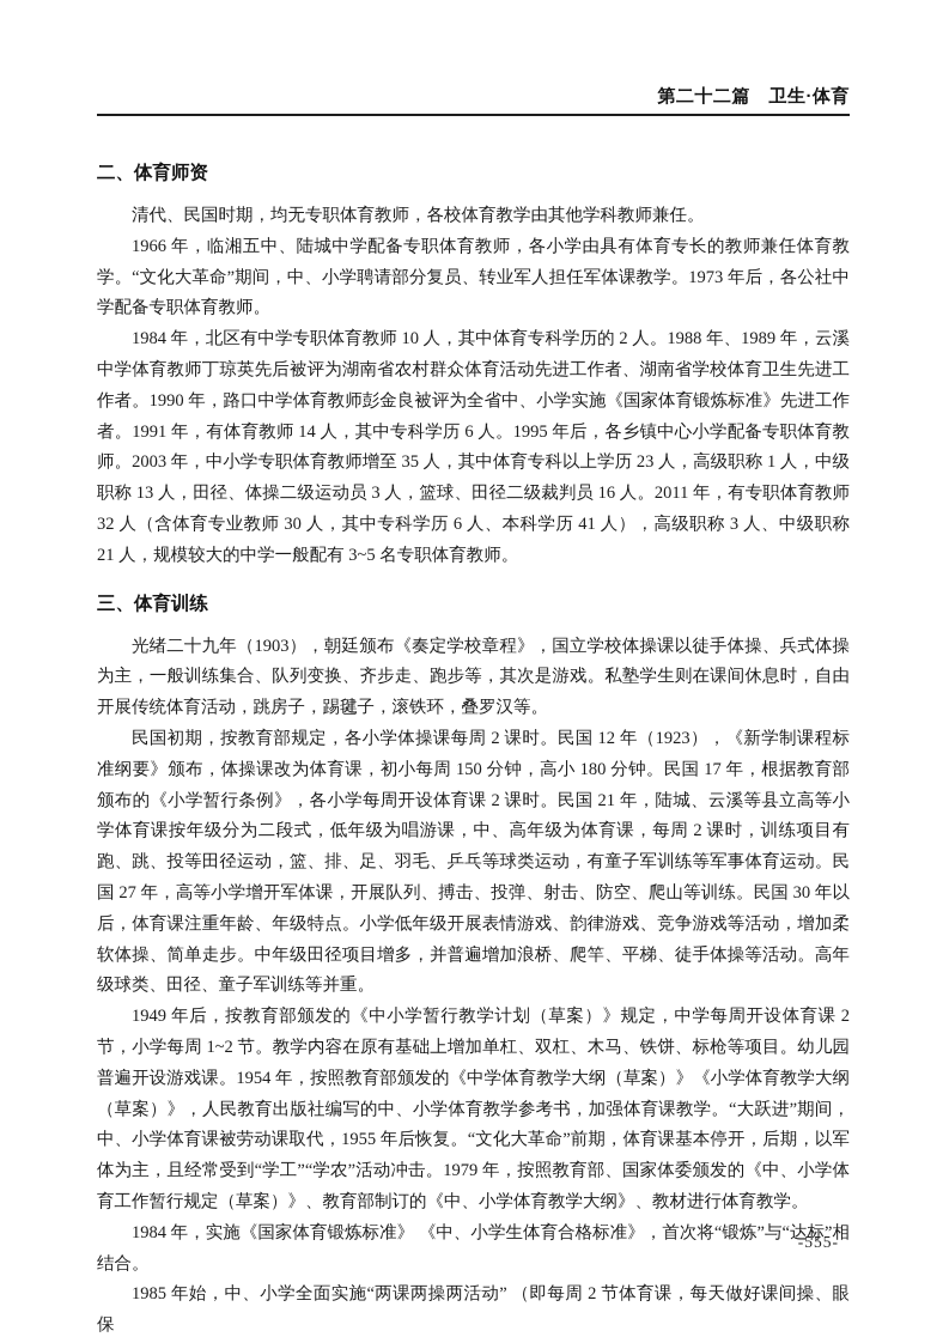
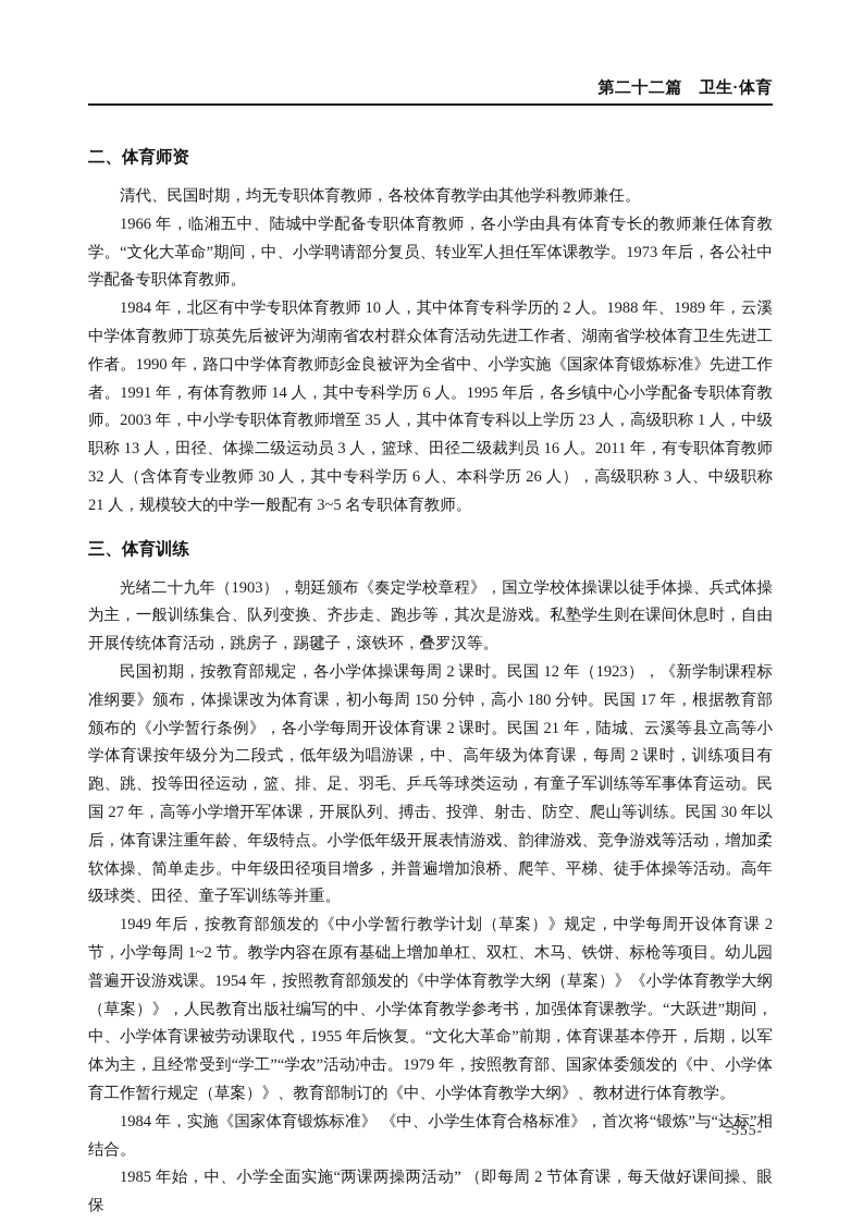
  第二十二篇 卫生·体育
  二、体育师资
  清代、民国时期，均无专职体育教师，各校体育教学由其他学科教师兼任。
  1966 年，临湘五中、陆城中学配备专职体育教师，各小学由具有体育专长的教师兼任体育教学。“文化大革命”期间，中、小学聘请部分复员、转业军人担任军体课教学。1973 年后，各公社中学配备专职体育教师。
- 1984 年，北区有中学专职体育教师 10 人，其中体育专科学历的 2 人。1988 年、1989 年，云溪中学体育教师丁琼英先后被评为湖南省农村群众体育活动先进工作者、湖南省学校体育卫生先进工作者。1990 年，路口中学体育教师彭金良被评为全省中、小学实施《国家体育锻炼标准》先进工作者。1991 年，有体育教师 14 人，其中专科学历 6 人。1995 年后，各乡镇中心小学配备专职体育教师。2003 年，中小学专职体育教师增至 35 人，其中体育专科以上学历 23 人，高级职称 1 人，中级职称 13 人，田径、体操二级运动员 3 人，篮球、田径二级裁判员 16 人。2011 年，有专职体育教师 32 人（含体育专业教师 30 人，其中专科学历 6 人、本科学历 41 人），高级职称 3 人、中级职称 21 人，规模较大的中学一般配有 3~5 名专职体育教师。
+ 1984 年，北区有中学专职体育教师 10 人，其中体育专科学历的 2 人。1988 年、1989 年，云溪中学体育教师丁琼英先后被评为湖南省农村群众体育活动先进工作者、湖南省学校体育卫生先进工作者。1990 年，路口中学体育教师彭金良被评为全省中、小学实施《国家体育锻炼标准》先进工作者。1991 年，有体育教师 14 人，其中专科学历 6 人。1995 年后，各乡镇中心小学配备专职体育教师。2003 年，中小学专职体育教师增至 35 人，其中体育专科以上学历 23 人，高级职称 1 人，中级职称 13 人，田径、体操二级运动员 3 人，篮球、田径二级裁判员 16 人。2011 年，有专职体育教师 32 人（含体育专业教师 30 人，其中专科学历 6 人、本科学历 26 人），高级职称 3 人、中级职称 21 人，规模较大的中学一般配有 3~5 名专职体育教师。
  三、体育训练
  光绪二十九年（1903），朝廷颁布《奏定学校章程》，国立学校体操课以徒手体操、兵式体操为主，一般训练集合、队列变换、齐步走、跑步等，其次是游戏。私塾学生则在课间休息时，自由开展传统体育活动，跳房子，踢毽子，滚铁环，叠罗汉等。
  民国初期，按教育部规定，各小学体操课每周 2 课时。民国 12 年（1923），《新学制课程标准纲要》颁布，体操课改为体育课，初小每周 150 分钟，高小 180 分钟。民国 17 年，根据教育部颁布的《小学暂行条例》，各小学每周开设体育课 2 课时。民国 21 年，陆城、云溪等县立高等小学体育课按年级分为二段式，低年级为唱游课，中、高年级为体育课，每周 2 课时，训练项目有跑、跳、投等田径运动，篮、排、足、羽毛、乒乓等球类运动，有童子军训练等军事体育运动。民国 27 年，高等小学增开军体课，开展队列、搏击、投弹、射击、防空、爬山等训练。民国 30 年以后，体育课注重年龄、年级特点。小学低年级开展表情游戏、韵律游戏、竞争游戏等活动，增加柔软体操、简单走步。中年级田径项目增多，并普遍增加浪桥、爬竿、平梯、徒手体操等活动。高年级球类、田径、童子军训练等并重。
  1949 年后，按教育部颁发的《中小学暂行教学计划（草案）》规定，中学每周开设体育课 2 节，小学每周 1~2 节。教学内容在原有基础上增加单杠、双杠、木马、铁饼、标枪等项目。幼儿园普遍开设游戏课。1954 年，按照教育部颁发的《中学体育教学大纲（草案）》《小学体育教学大纲（草案）》，人民教育出版社编写的中、小学体育教学参考书，加强体育课教学。“大跃进”期间，中、小学体育课被劳动课取代，1955 年后恢复。“文化大革命”前期，体育课基本停开，后期，以军体为主，且经常受到“学工”“学农”活动冲击。1979 年，按照教育部、国家体委颁发的《中、小学体育工作暂行规定（草案）》、教育部制订的《中、小学体育教学大纲》、教材进行体育教学。
  1984 年，实施《国家体育锻炼标准》 《中、小学生体育合格标准》，首次将“锻炼”与“达标”相结合。
  1985 年始，中、小学全面实施“两课两操两活动” （即每周 2 节体育课，每天做好课间操、眼保
  -555-
